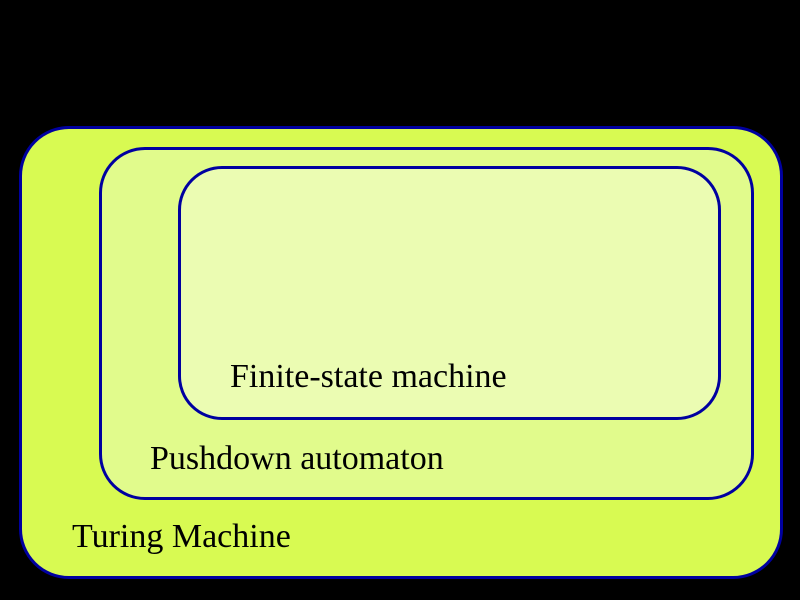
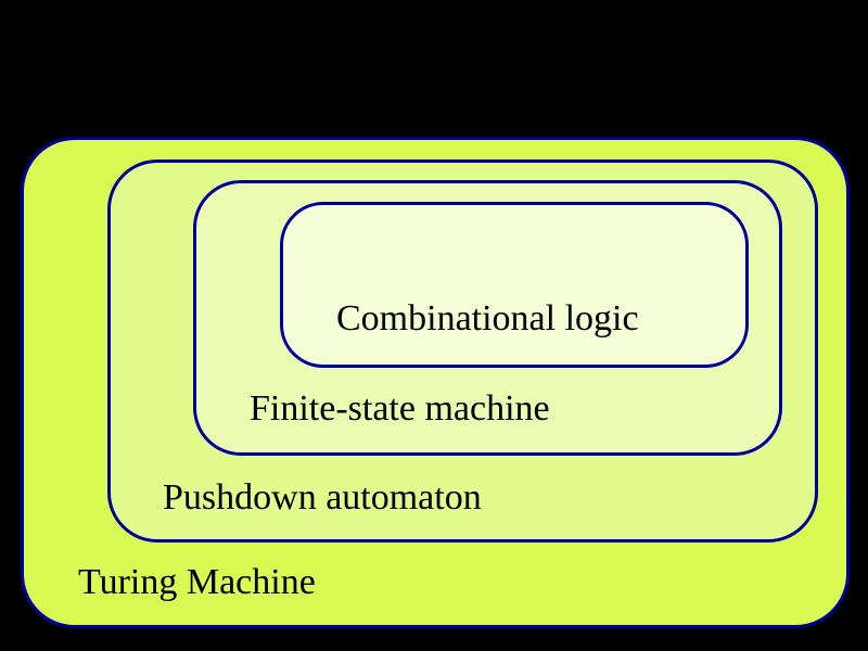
  Turing Machine
  Pushdown automaton
  Finite-state machine
+ Combinational logic
